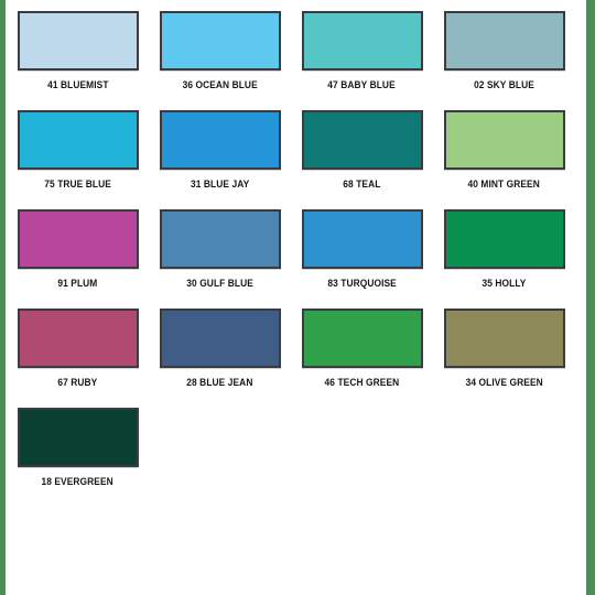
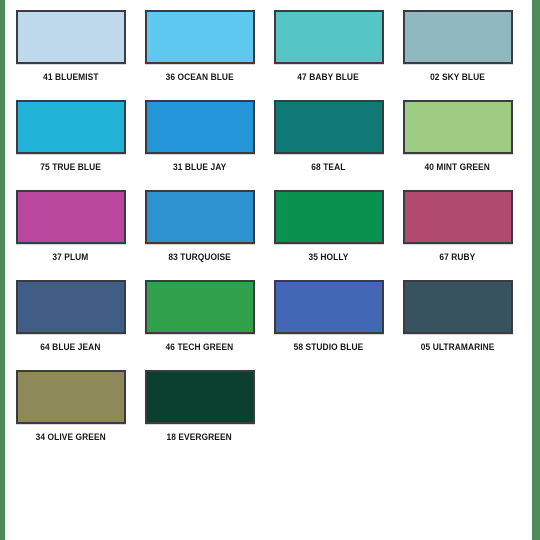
  41 BLUEMIST
  36 OCEAN BLUE
  47 BABY BLUE
  02 SKY BLUE
  75 TRUE BLUE
  31 BLUE JAY
  68 TEAL
  40 MINT GREEN
- 91 PLUM
+ 37 PLUM
- 30 GULF BLUE
  83 TURQUOISE
  35 HOLLY
  67 RUBY
- 28 BLUE JEAN
+ 64 BLUE JEAN
  46 TECH GREEN
+ 58 STUDIO BLUE
+ 05 ULTRAMARINE
  34 OLIVE GREEN
  18 EVERGREEN
